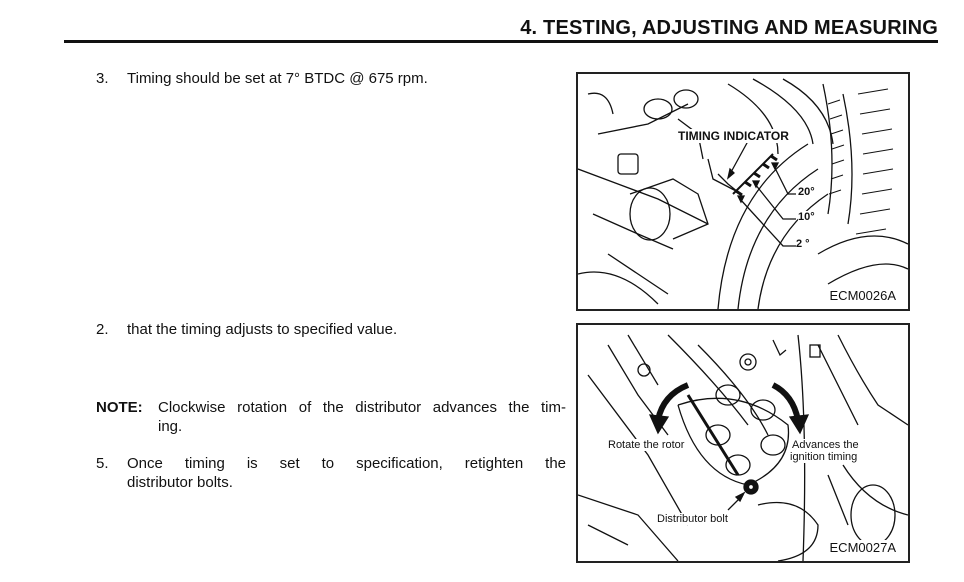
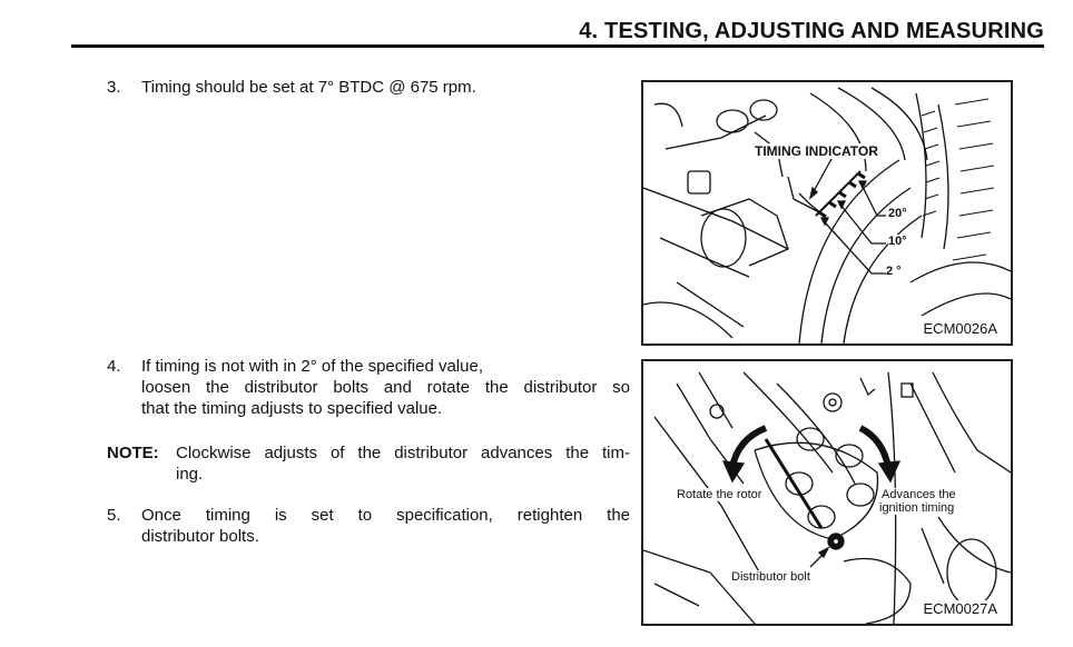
  4. TESTING, ADJUSTING AND MEASURING
  3.
  Timing should be set at 7° BTDC @ 675 rpm.
- 2.
+ 4.
+ If timing is not with in 2° of the specified value,
+ loosen the distributor bolts and rotate the distributor so
  that the timing adjusts to specified value.
  NOTE:
- Clockwise rotation of the distributor advances the tim-
+ Clockwise adjusts of the distributor advances the tim-
  ing.
  5.
  Once timing is set to specification, retighten the
  distributor bolts.
  TIMING INDICATOR
  20°
  10°
  2 °
  ECM0026A
  Rotate the rotor
  Advances the
  ignition timing
  Distributor bolt
  ECM0027A
